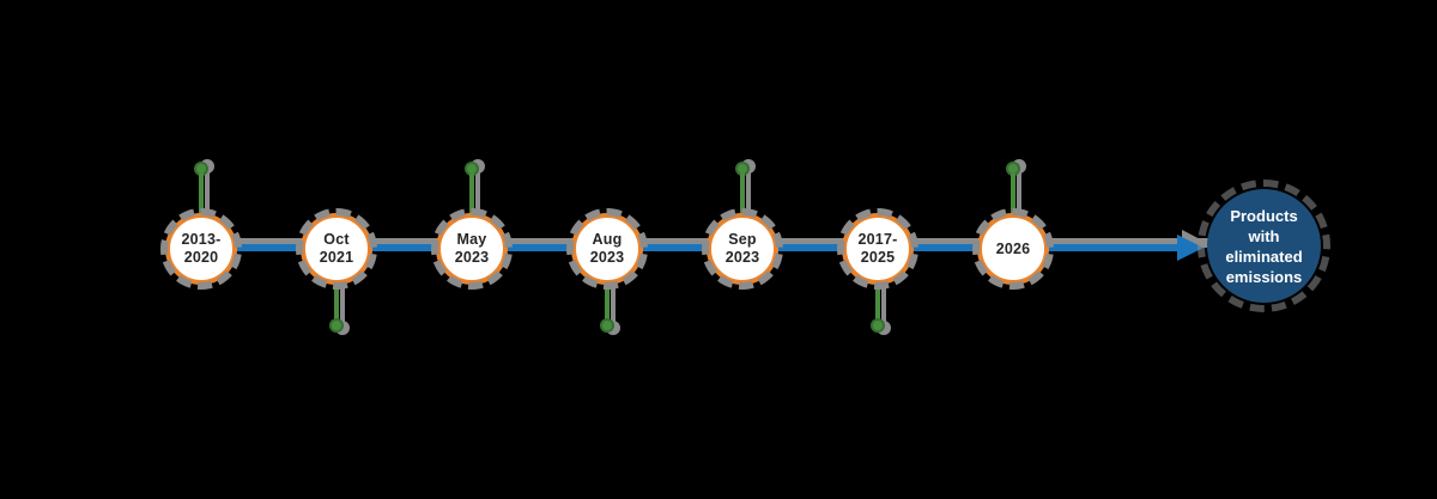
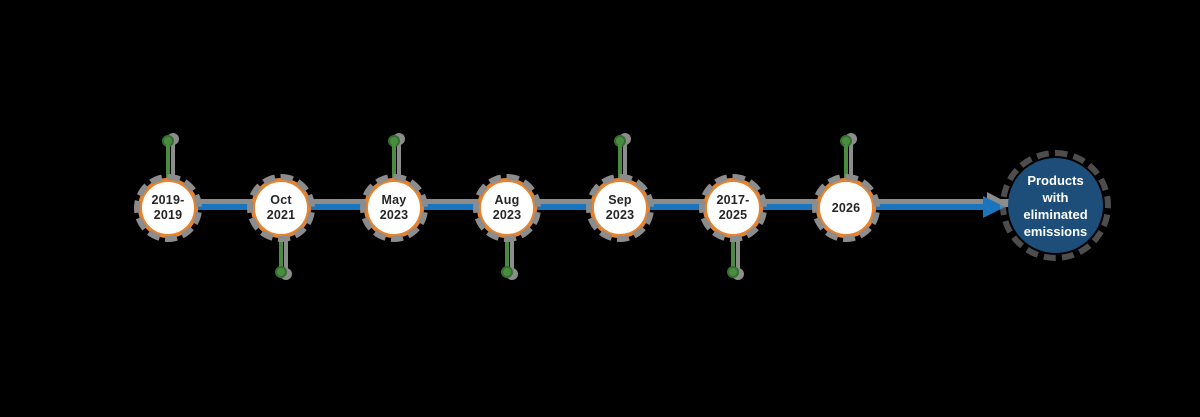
- 2013-
+ 2019-
- 2020
+ 2019
  Oct
  2021
  May
  2023
  Aug
  2023
  Sep
  2023
  2017-
  2025
  2026
  Products with eliminated emissions
